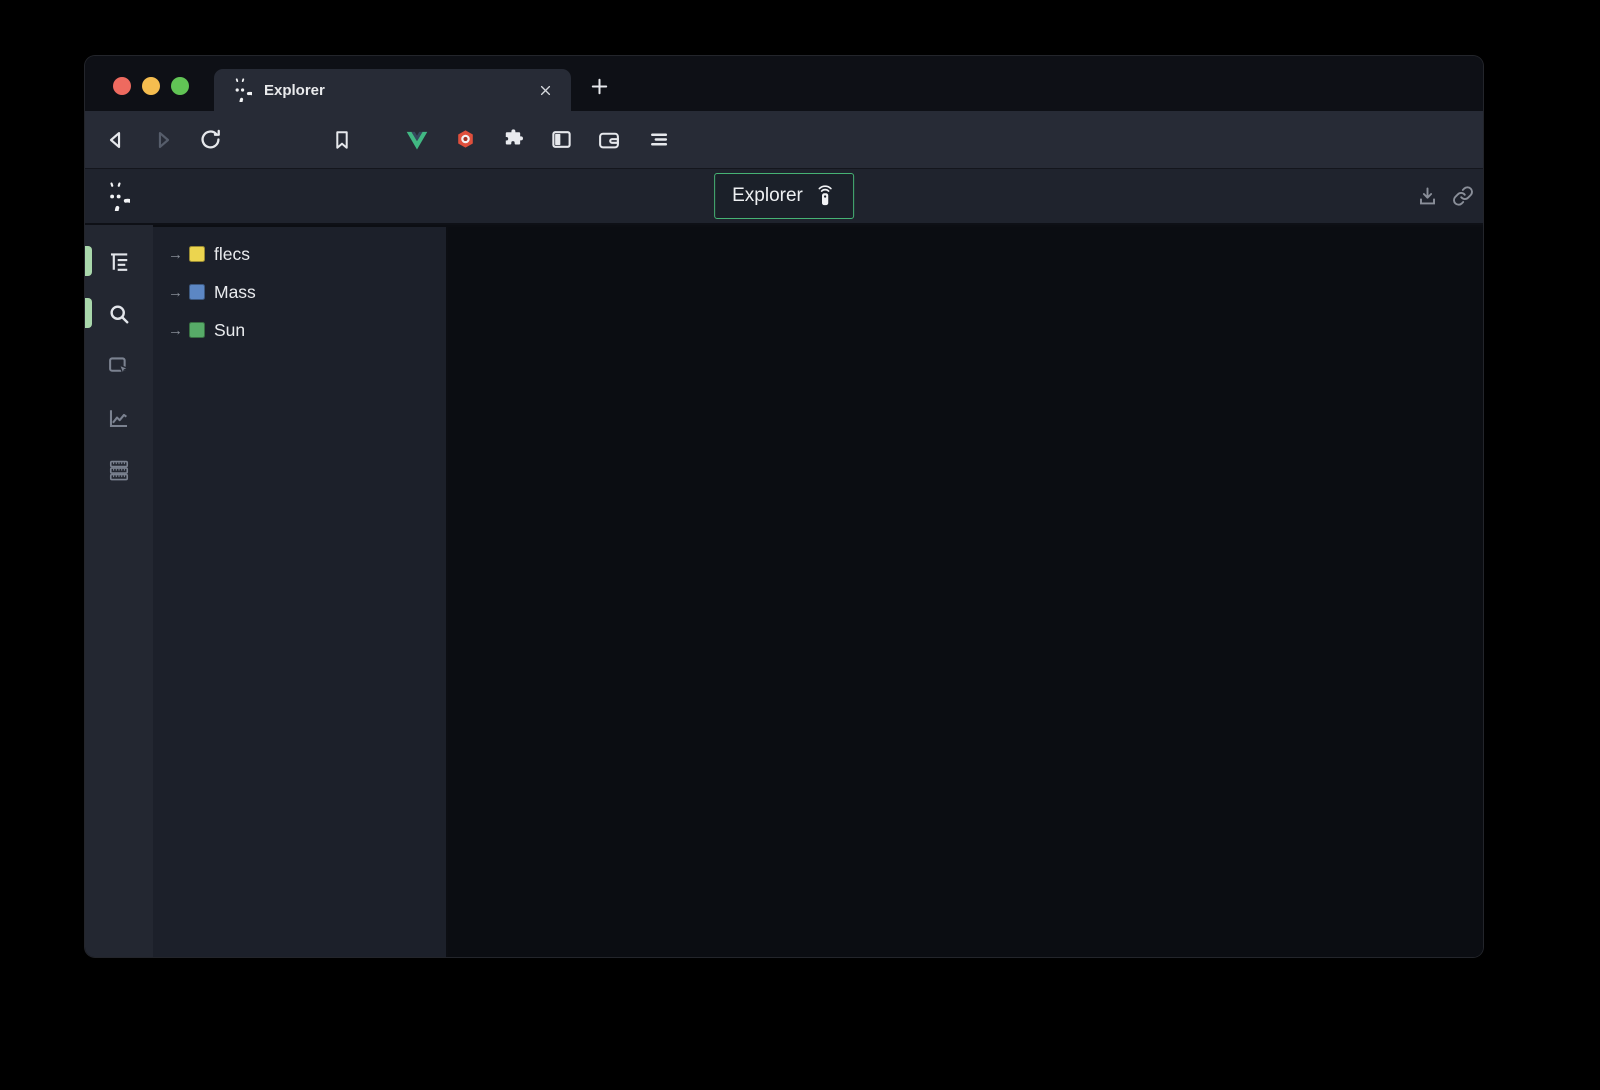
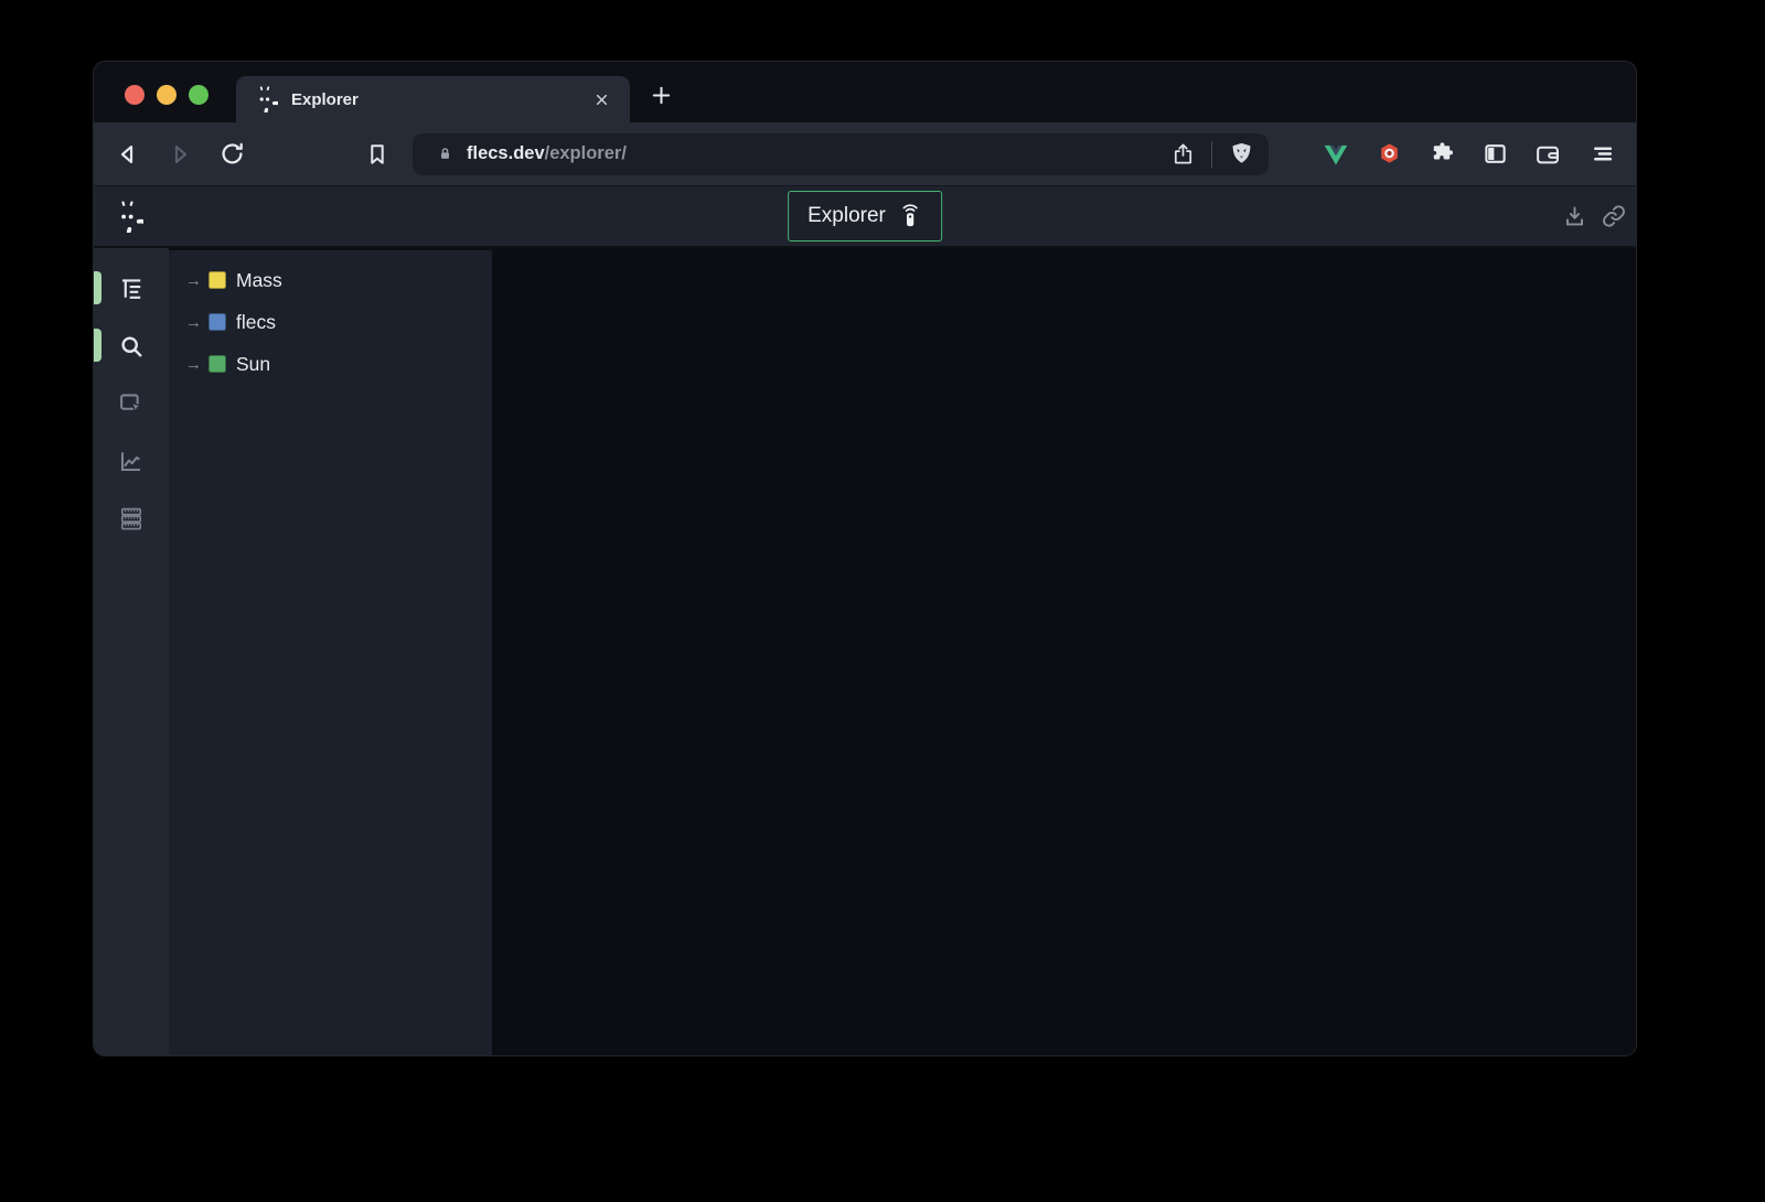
  Explorer
+ flecs.dev
+ /explorer/
  Explorer
  →
- flecs
+ Mass
  →
- Mass
+ flecs
  →
  Sun
